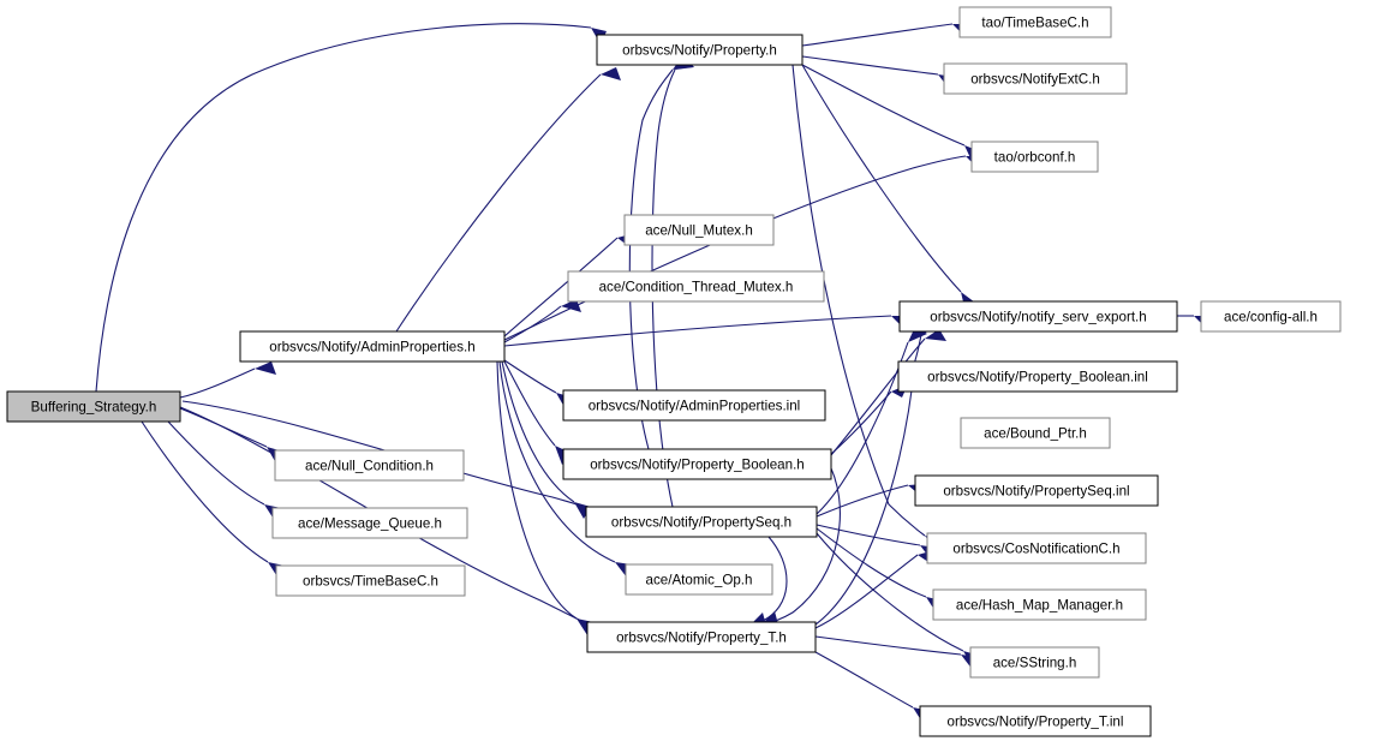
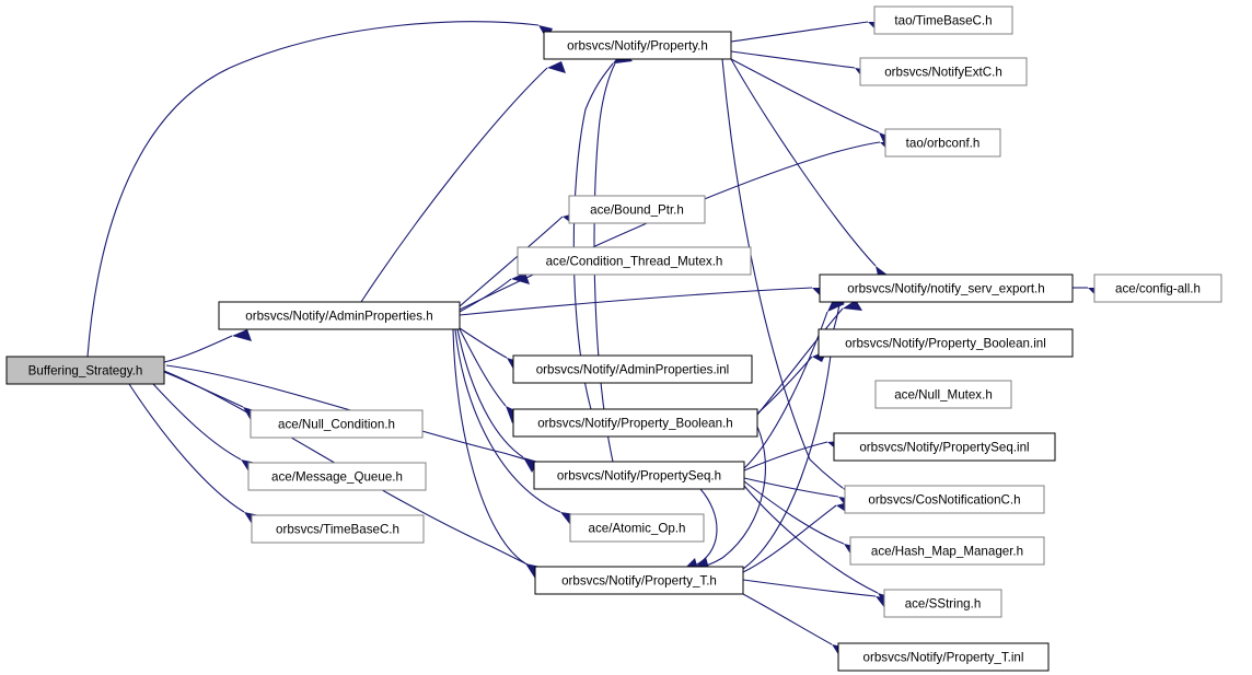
  Buffering_Strategy.h
  orbsvcs/Notify/Property.h
  tao/TimeBaseC.h
  orbsvcs/NotifyExtC.h
  tao/orbconf.h
- ace/Null_Mutex.h
+ ace/Bound_Ptr.h
  ace/Condition_Thread_Mutex.h
  orbsvcs/Notify/notify_serv_export.h
  ace/config-all.h
  orbsvcs/Notify/AdminProperties.h
  orbsvcs/Notify/Property_Boolean.inl
- ace/Bound_Ptr.h
+ ace/Null_Mutex.h
  orbsvcs/Notify/AdminProperties.inl
  ace/Null_Condition.h
  orbsvcs/Notify/Property_Boolean.h
  orbsvcs/Notify/PropertySeq.inl
  ace/Message_Queue.h
  orbsvcs/Notify/PropertySeq.h
  orbsvcs/CosNotificationC.h
  orbsvcs/TimeBaseC.h
  ace/Atomic_Op.h
  ace/Hash_Map_Manager.h
  orbsvcs/Notify/Property_T.h
  ace/SString.h
  orbsvcs/Notify/Property_T.inl
